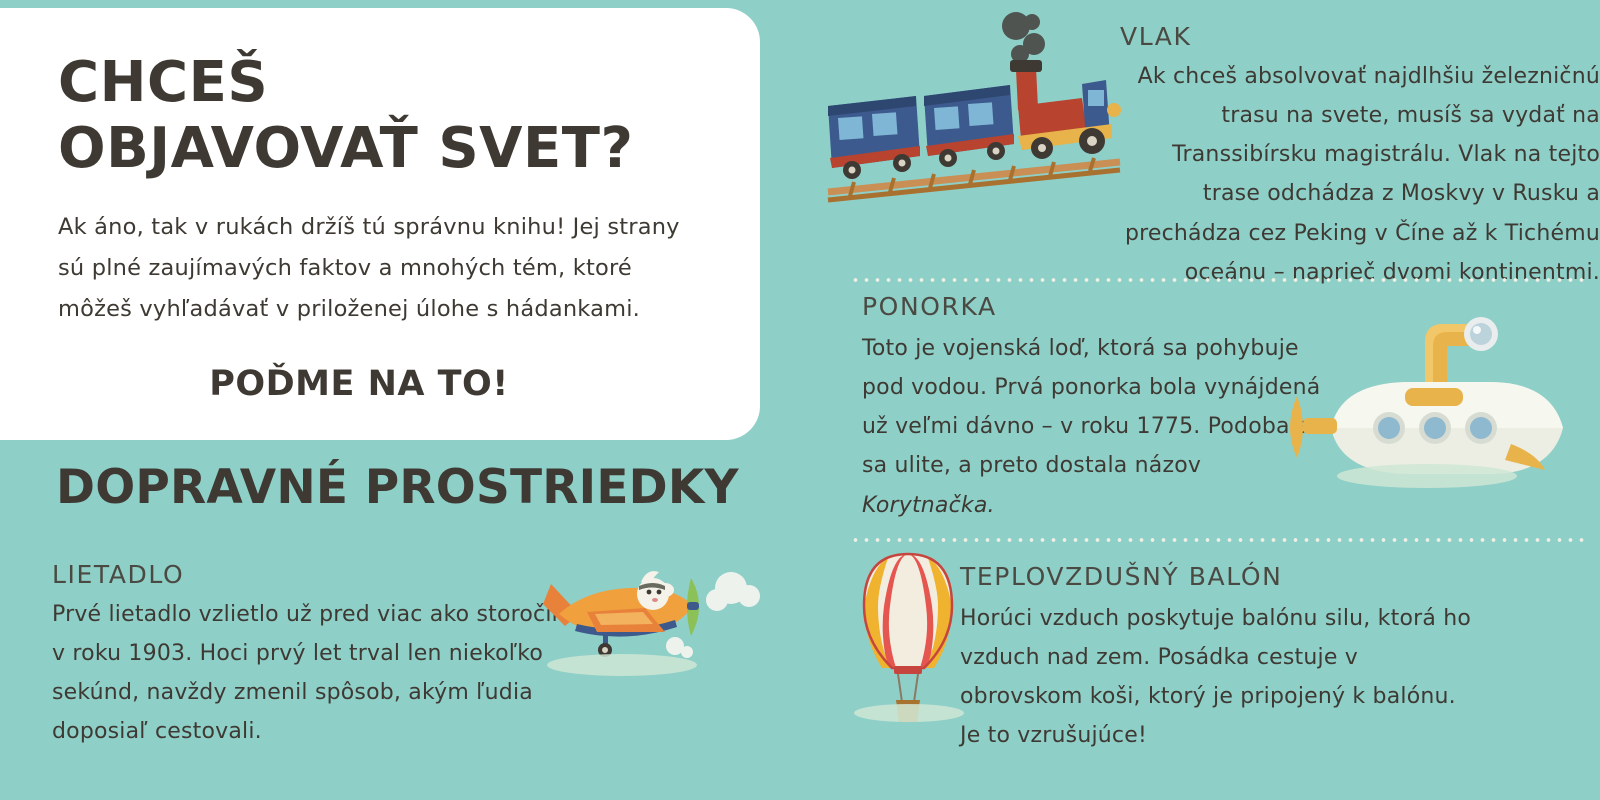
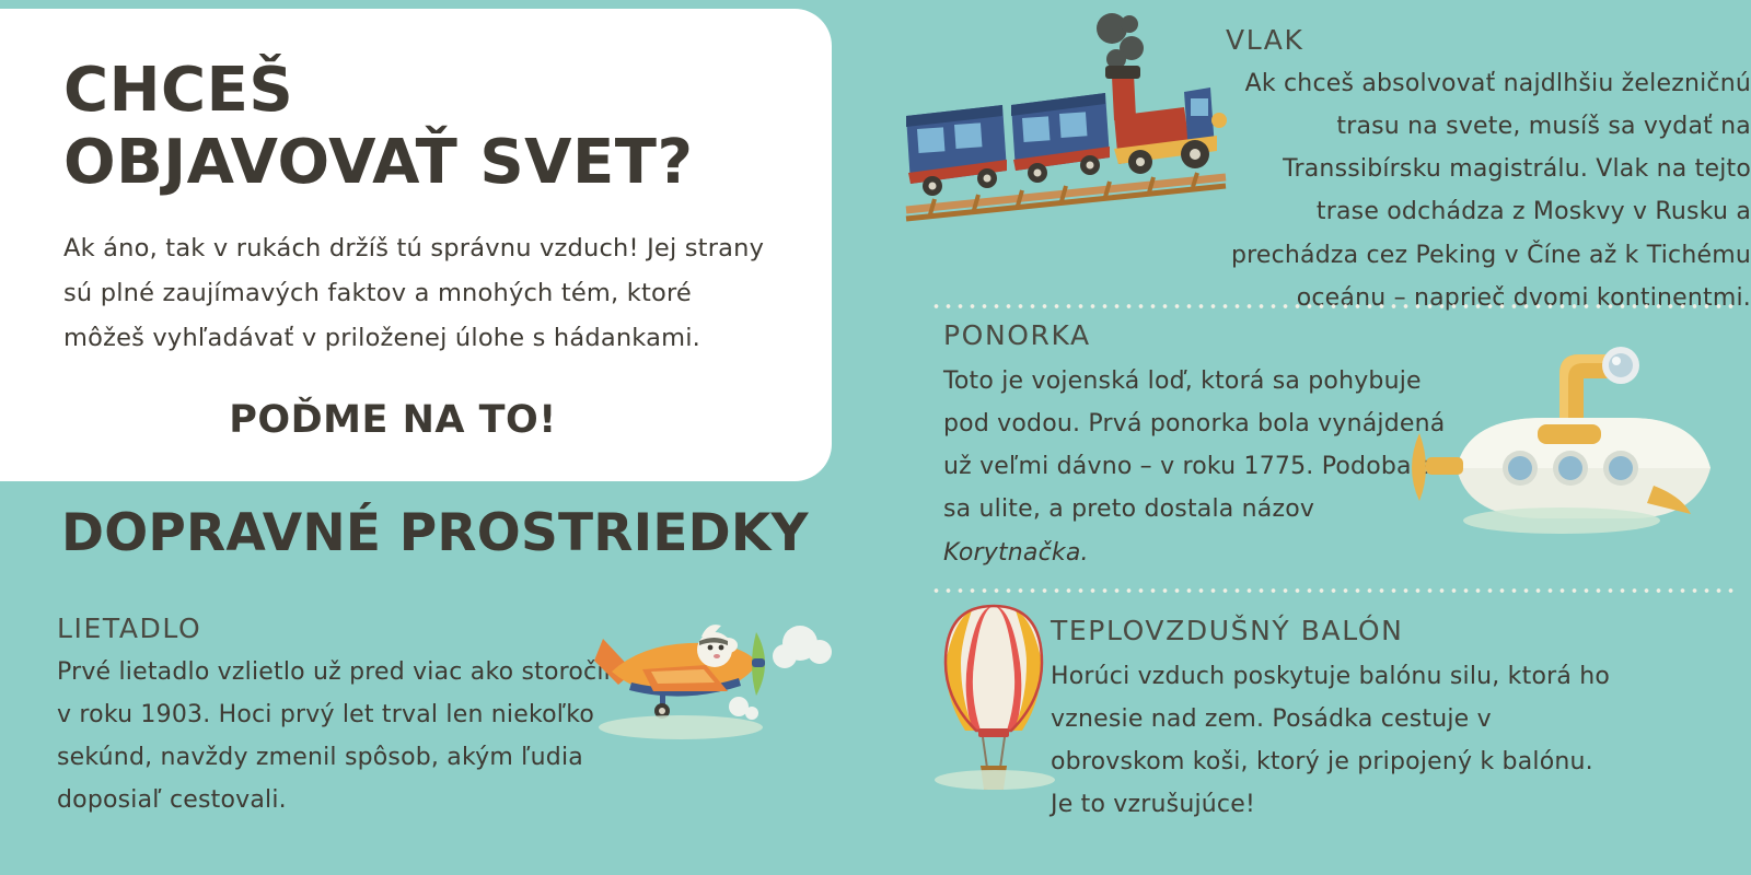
  CHCEŠ
  OBJAVOVAŤ SVET?
- Ak áno, tak v rukách držíš tú správnu knihu! Jej strany sú plné zaujímavých faktov a mnohých tém, ktoré môžeš vyhľadávať v priloženej úlohe s hádankami.
+ Ak áno, tak v rukách držíš tú správnu vzduch! Jej strany sú plné zaujímavých faktov a mnohých tém, ktoré môžeš vyhľadávať v priloženej úlohe s hádankami.
  POĎME NA TO!
  DOPRAVNÉ PROSTRIEDKY
  LIETADLO
  Prvé lietadlo vzlietlo už pred viac ako storočí v roku 1903. Hoci prvý let trval len niekoľko sekúnd, navždy zmenil spôsob, akým ľudia doposiaľ cestovali.
  VLAK
  Ak chceš absolvovať najdlhšiu železničnú trasu na svete, musíš sa vydať na Transsibírsku magistrálu. Vlak na tejto trase odchádza z Moskvy v Rusku a prechádza cez Peking v Číne až k Tichému oceánu – naprieč dvomi kontinentmi.
  PONORKA
  Toto je vojenská loď, ktorá sa pohybuje pod vodou. Prvá ponorka bola vynájdená už veľmi dávno – v roku 1775. Podoba sa ulite, a preto dostala názov Korytnačka.
  TEPLOVZDUŠNÝ BALÓN
- Horúci vzduch poskytuje balónu silu, ktorá ho vzduch nad zem. Posádka cestuje v obrovskom koši, ktorý je pripojený k balónu. Je to vzrušujúce!
+ Horúci vzduch poskytuje balónu silu, ktorá ho vznesie nad zem. Posádka cestuje v obrovskom koši, ktorý je pripojený k balónu. Je to vzrušujúce!
